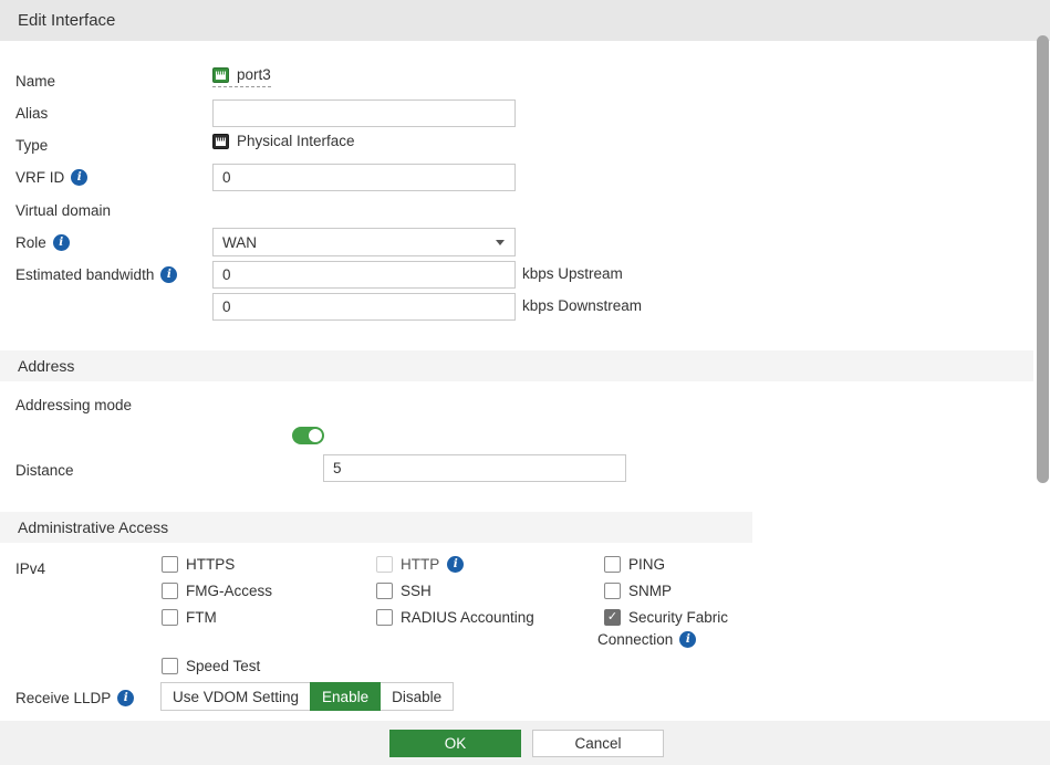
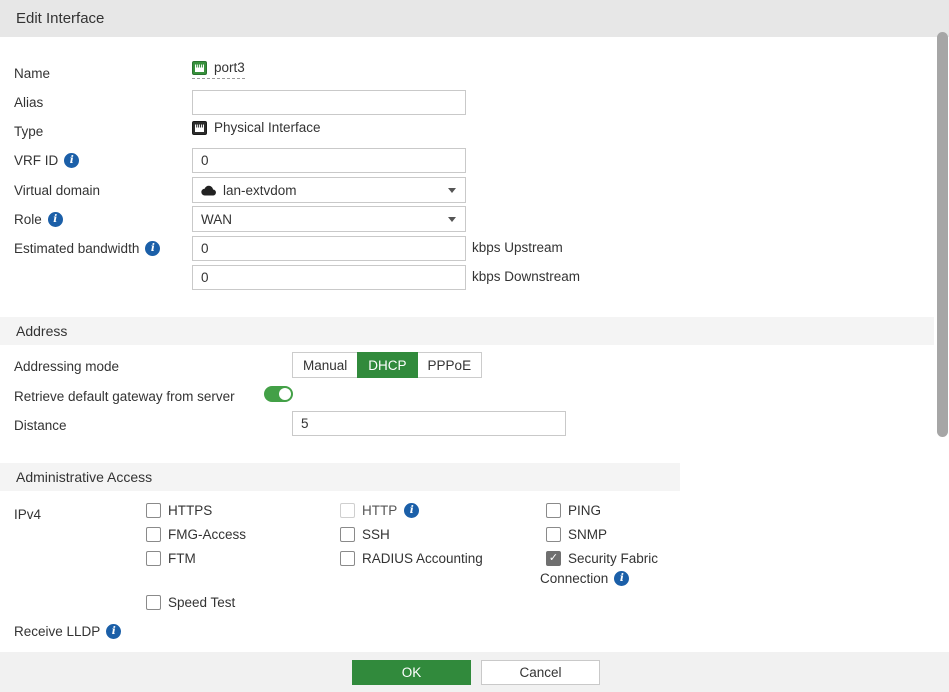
  Edit Interface
  Name
  port3
  Alias
  Type
  Physical Interface
  VRF ID
  0
  Virtual domain
+ lan-extvdom
  Role
  WAN
  Estimated bandwidth
  0
  kbps Upstream
  0
  kbps Downstream
  Address
  Addressing mode
+ Manual
+ DHCP
+ PPPoE
+ Retrieve default gateway from server
  Distance
  5
  Administrative Access
  IPv4
  HTTPS
  FMG-Access
  FTM
  Speed Test
  HTTP
  SSH
  RADIUS Accounting
  PING
  SNMP
  Security Fabric
  Connection
  Receive LLDP
- Use VDOM Setting
- Enable
- Disable
  OK
  Cancel
